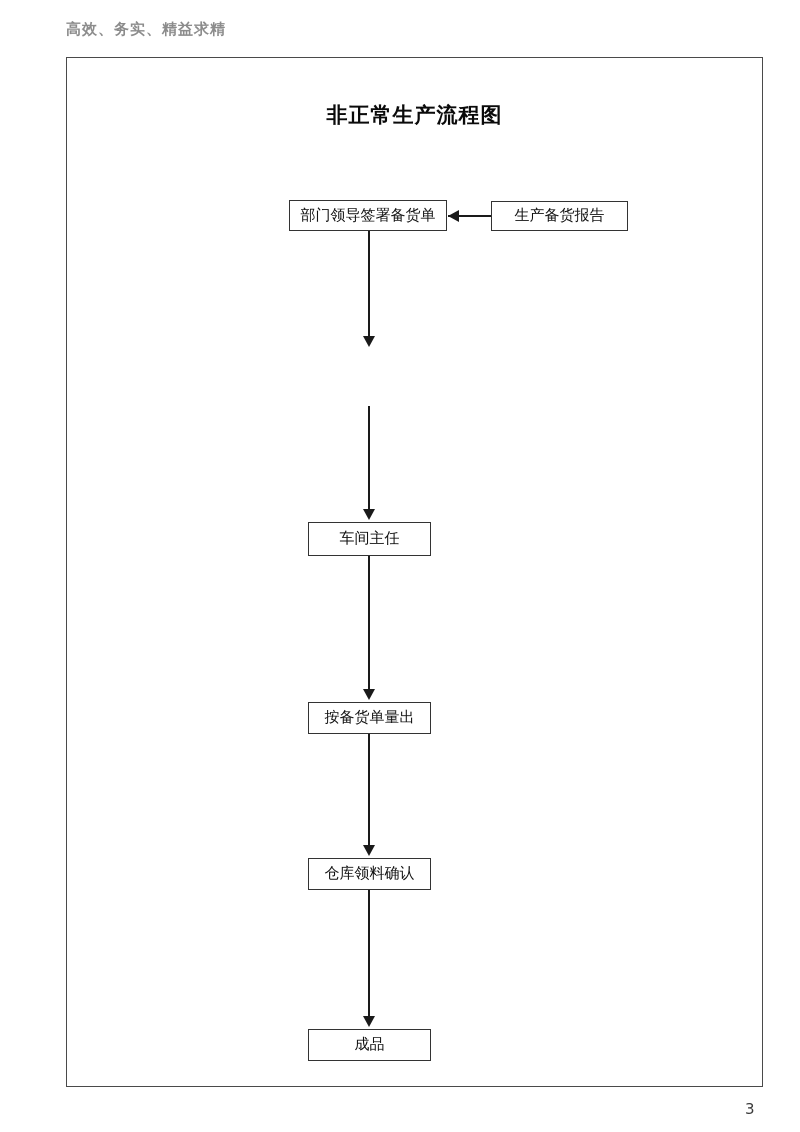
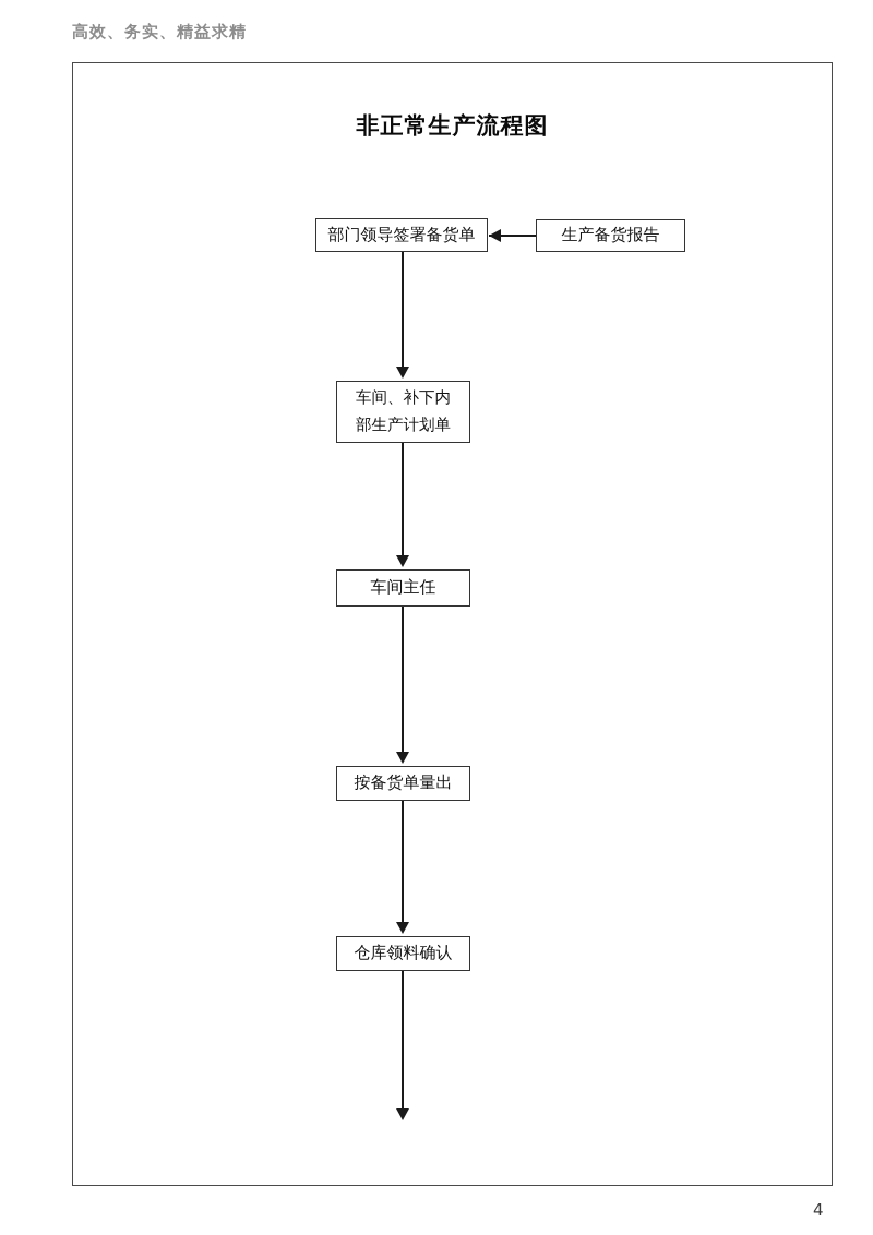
  高效、务实、精益求精
  非正常生产流程图
  部门领导签署备货单
  生产备货报告
+ 车间、补下内
+ 部生产计划单
  车间主任
  按备货单量出
  仓库领料确认
- 成品
- 3
+ 4
